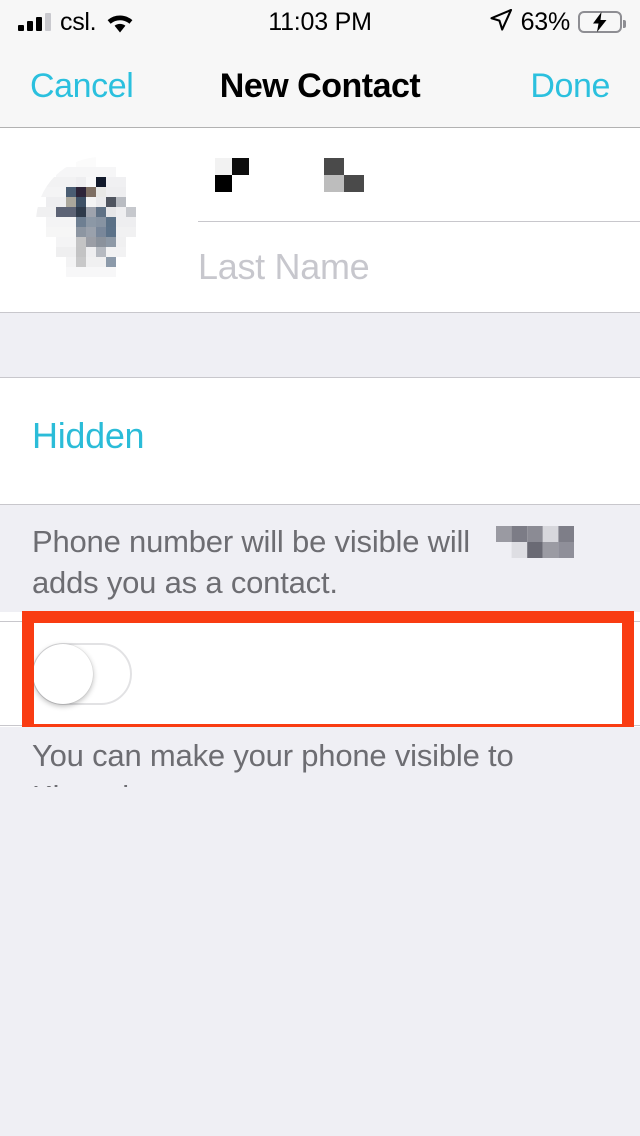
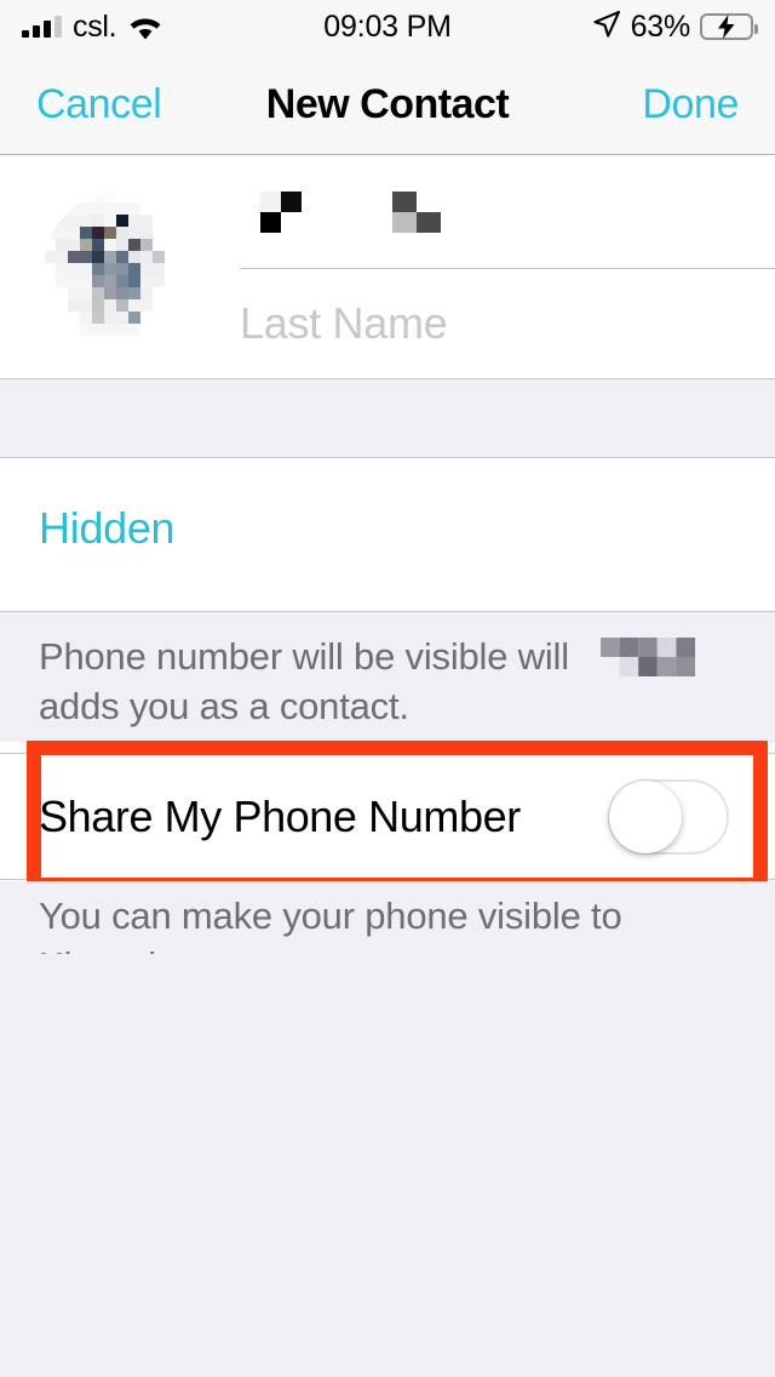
  csl.
- 11:03 PM
+ 09:03 PM
  63%
  Cancel
  New Contact
  Done
  Last Name
  Hidden
  Phone number will be visible will
  adds you as a contact.
+ Share My Phone Number
  You can make your phone visible to
